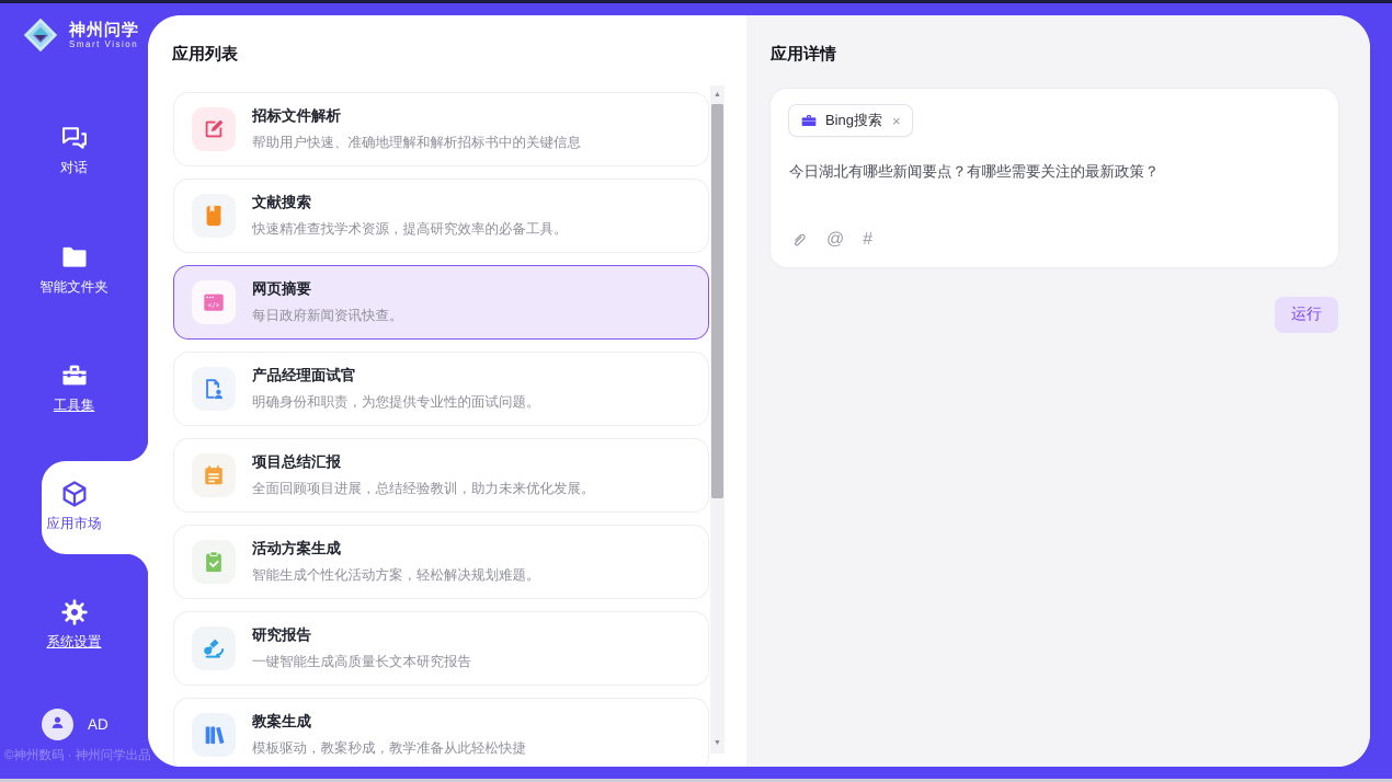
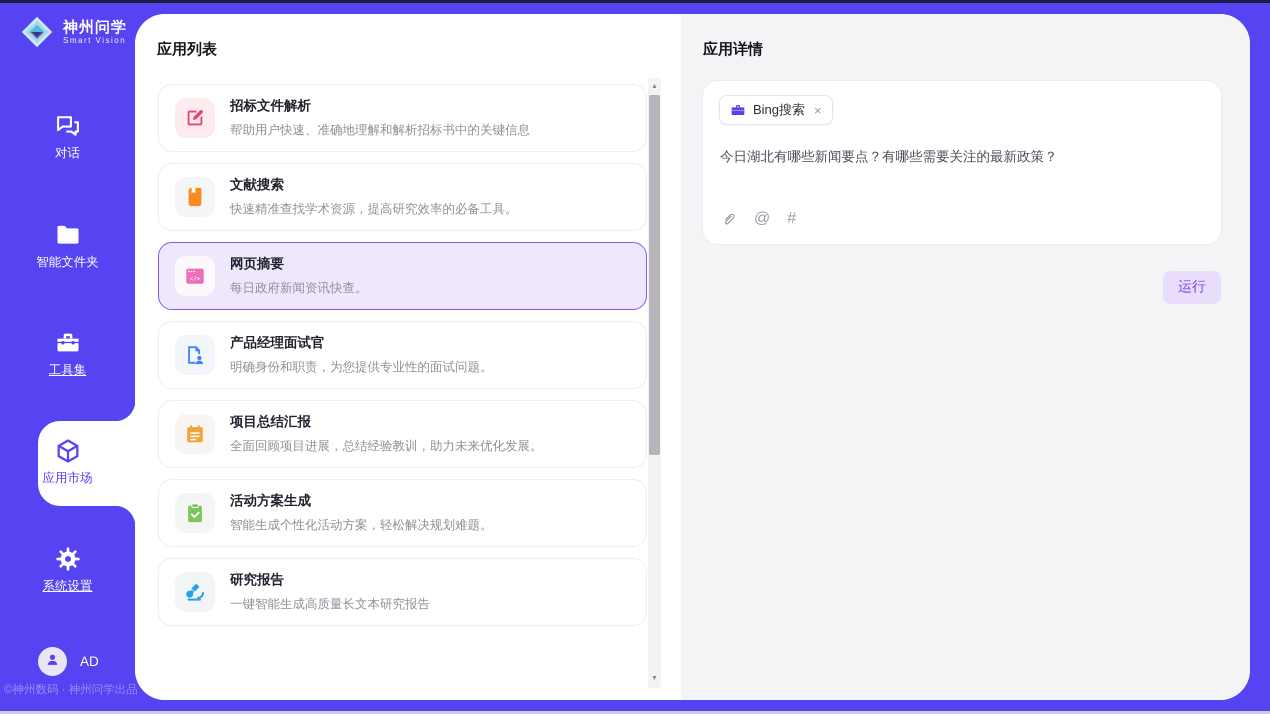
  神州问学
  Smart Vision
  对话
  智能文件夹
  工具集
  应用市场
  系统设置
  AD
  ©神州数码 · 神州问学出品
  应用列表
  招标文件解析
  帮助用户快速、准确地理解和解析招标书中的关键信息
  文献搜索
  快速精准查找学术资源，提高研究效率的必备工具。
  网页摘要
  每日政府新闻资讯快查。
  产品经理面试官
  明确身份和职责，为您提供专业性的面试问题。
  项目总结汇报
  全面回顾项目进展，总结经验教训，助力未来优化发展。
  活动方案生成
  智能生成个性化活动方案，轻松解决规划难题。
  研究报告
  一键智能生成高质量长文本研究报告
- 教案生成
- 模板驱动，教案秒成，教学准备从此轻松快捷
  应用详情
  Bing搜索
  ×
  今日湖北有哪些新闻要点？有哪些需要关注的最新政策？
  @
  #
  运行
